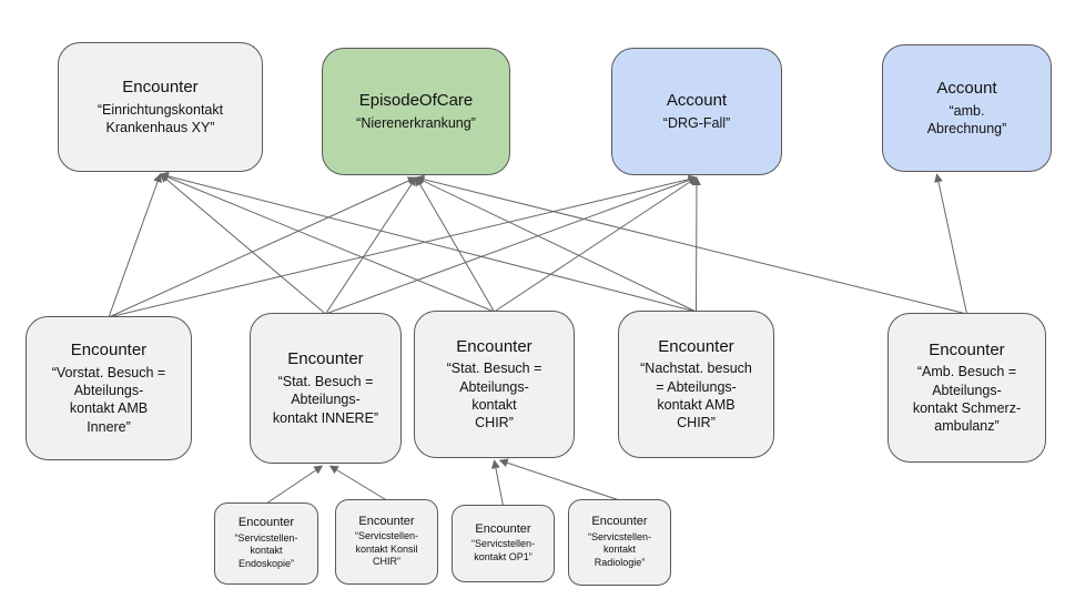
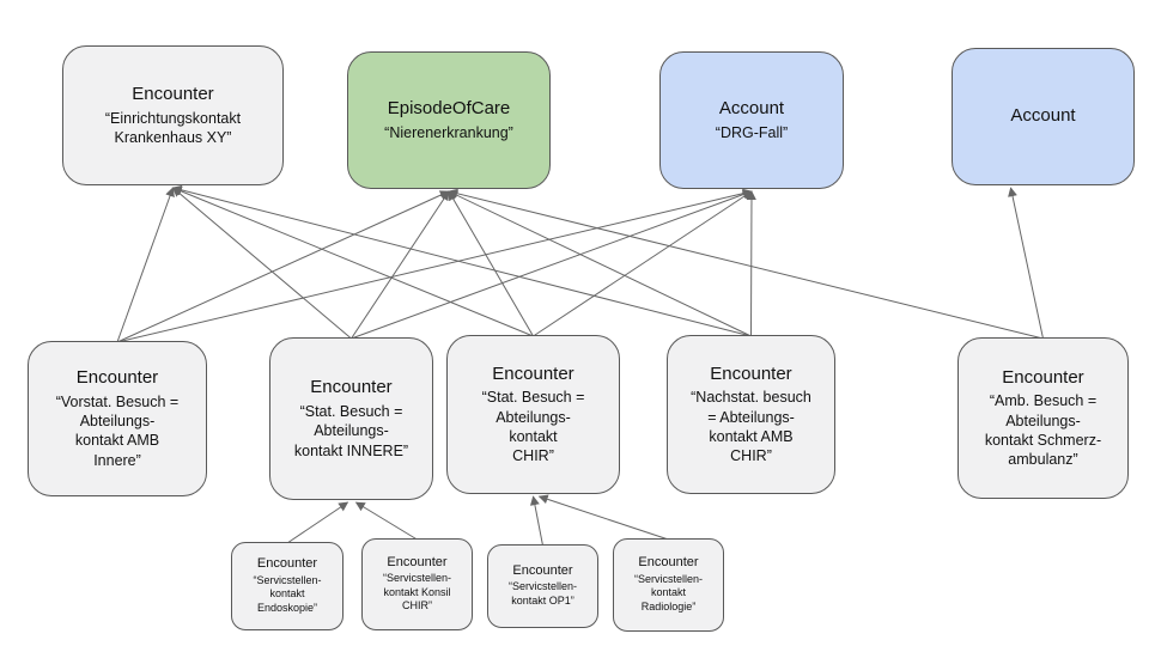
  Encounter
  “Einrichtungskontakt
  Krankenhaus XY”
  EpisodeOfCare
  “Nierenerkrankung”
  Account
  “DRG-Fall”
  Account
- “amb.
- Abrechnung”
  Encounter
  “Vorstat. Besuch =
  Abteilungs-
  kontakt AMB
  Innere”
  Encounter
  “Stat. Besuch =
  Abteilungs-
  kontakt INNERE”
  Encounter
  “Stat. Besuch =
  Abteilungs-
  kontakt
  CHIR”
  Encounter
  “Nachstat. besuch
  = Abteilungs-
  kontakt AMB
  CHIR”
  Encounter
  “Amb. Besuch =
  Abteilungs-
  kontakt Schmerz-
  ambulanz”
  Encounter
  “Servicstellen-
  kontakt
  Endoskopie”
  Encounter
  “Servicstellen-
  kontakt Konsil
  CHIR”
  Encounter
  “Servicstellen-
  kontakt OP1”
  Encounter
  “Servicstellen-
  kontakt
  Radiologie”
